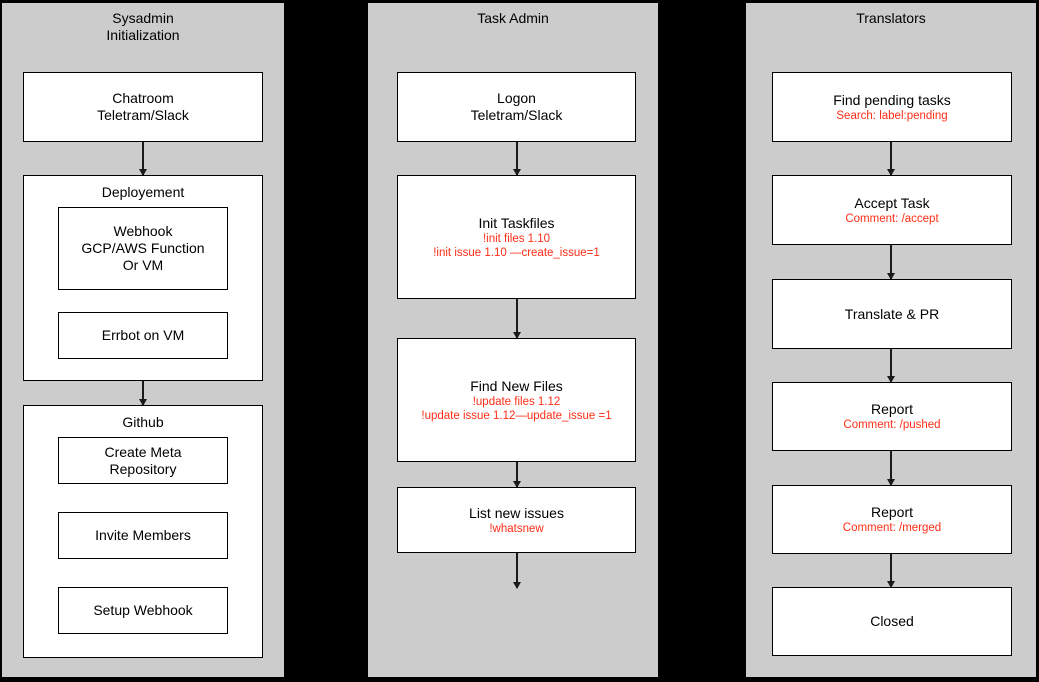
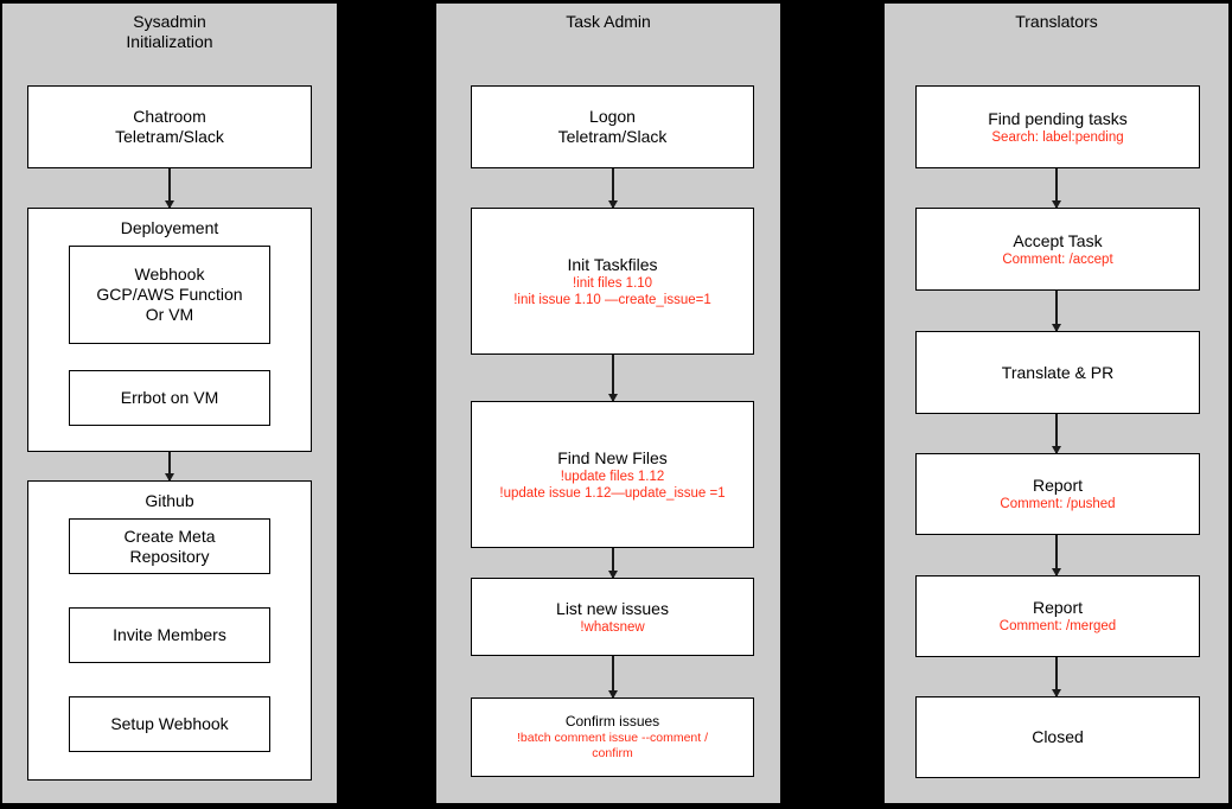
  Sysadmin
  Initialization
  Chatroom
  Teletram/Slack
  Deployement
  Webhook
  GCP/AWS Function
  Or VM
  Errbot on VM
  Github
  Create Meta
  Repository
  Invite Members
  Setup Webhook
  Task Admin
  Logon
  Teletram/Slack
  Init Taskfiles
  !init files 1.10
  !init issue 1.10 —create_issue=1
  Find New Files
  !update files 1.12
  !update issue 1.12—update_issue =1
  List new issues
  !whatsnew
+ Confirm issues
+ !batch comment issue --comment /
+ confirm
  Translators
  Find pending tasks
  Search: label:pending
  Accept Task
  Comment: /accept
  Translate & PR
  Report
  Comment: /pushed
  Report
  Comment: /merged
  Closed
